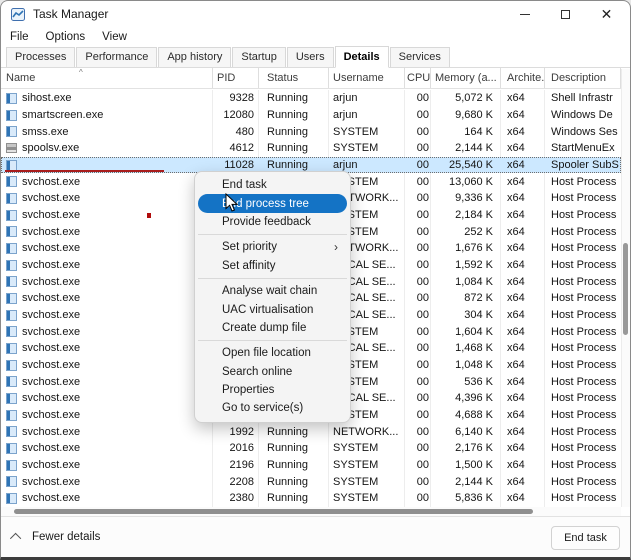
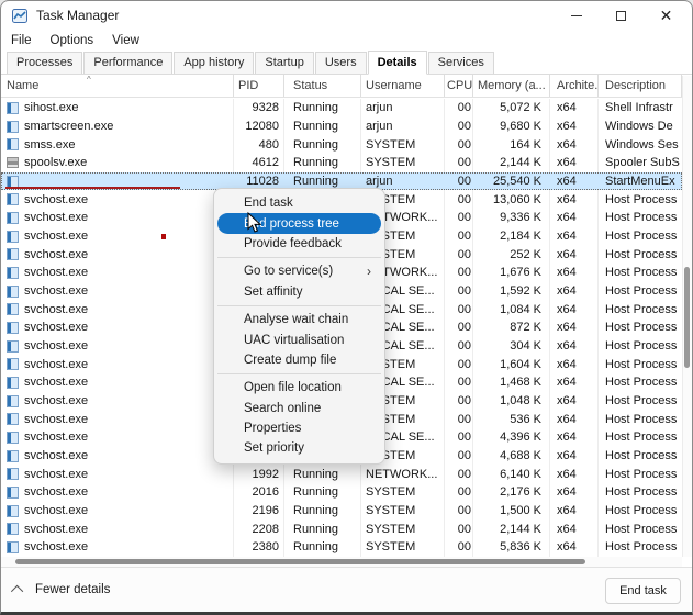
  Task Manager
  ✕
  File
  Options
  View
  Processes
  Performance
  App history
  Startup
  Users
  Details
  Services
  ^
  Name
  PID
  Status
  Username
  CPU
  Memory (a...
  Archite.
  Description
  sihost.exe
  9328
  Running
  arjun
  00
  5,072 K
  x64
  Shell Infrastr
  smartscreen.exe
  12080
  Running
  arjun
  00
  9,680 K
  x64
  Windows De
  smss.exe
  480
  Running
  SYSTEM
  00
  164 K
  x64
  Windows Ses
  spoolsv.exe
  4612
  Running
  SYSTEM
  00
  2,144 K
  x64
- StartMenuEx
+ Spooler SubS
  11028
  Running
  arjun
  00
  25,540 K
  x64
- Spooler SubS
+ StartMenuEx
  svchost.exe
  00
  13,060 K
  x64
  Host Process
  svchost.exe
  TWORK...
  00
  9,336 K
  x64
  Host Process
  svchost.exe
  00
  2,184 K
  x64
  Host Process
  svchost.exe
  00
  252 K
  x64
  Host Process
  svchost.exe
  TWORK...
  00
  1,676 K
  x64
  Host Process
  svchost.exe
  CAL SE...
  00
  1,592 K
  x64
  Host Process
  svchost.exe
  CAL SE...
  00
  1,084 K
  x64
  Host Process
  svchost.exe
  CAL SE...
  00
  872 K
  x64
  Host Process
  svchost.exe
  CAL SE...
  00
  304 K
  x64
  Host Process
  svchost.exe
  00
  1,604 K
  x64
  Host Process
  svchost.exe
  CAL SE...
  00
  1,468 K
  x64
  Host Process
  svchost.exe
  00
  1,048 K
  x64
  Host Process
  svchost.exe
  00
  536 K
  x64
  Host Process
  svchost.exe
  CAL SE...
  00
  4,396 K
  x64
  Host Process
  svchost.exe
  00
  4,688 K
  x64
  Host Process
  svchost.exe
  1992
  Running
  NETWORK...
  00
  6,140 K
  x64
  Host Process
  svchost.exe
  2016
  Running
  SYSTEM
  00
  2,176 K
  x64
  Host Process
  svchost.exe
  2196
  Running
  SYSTEM
  00
  1,500 K
  x64
  Host Process
  svchost.exe
  2208
  Running
  SYSTEM
  00
  2,144 K
  x64
  Host Process
  svchost.exe
  2380
  Running
  SYSTEM
  00
  5,836 K
  x64
  Host Process
  Fewer details
  End task
  End task
  d process tree
  Provide feedback
- Set priority
+ Go to service(s)
  ›
  Set affinity
  Analyse wait chain
  UAC virtualisation
  Create dump file
  Open file location
  Search online
  Properties
- Go to service(s)
+ Set priority
